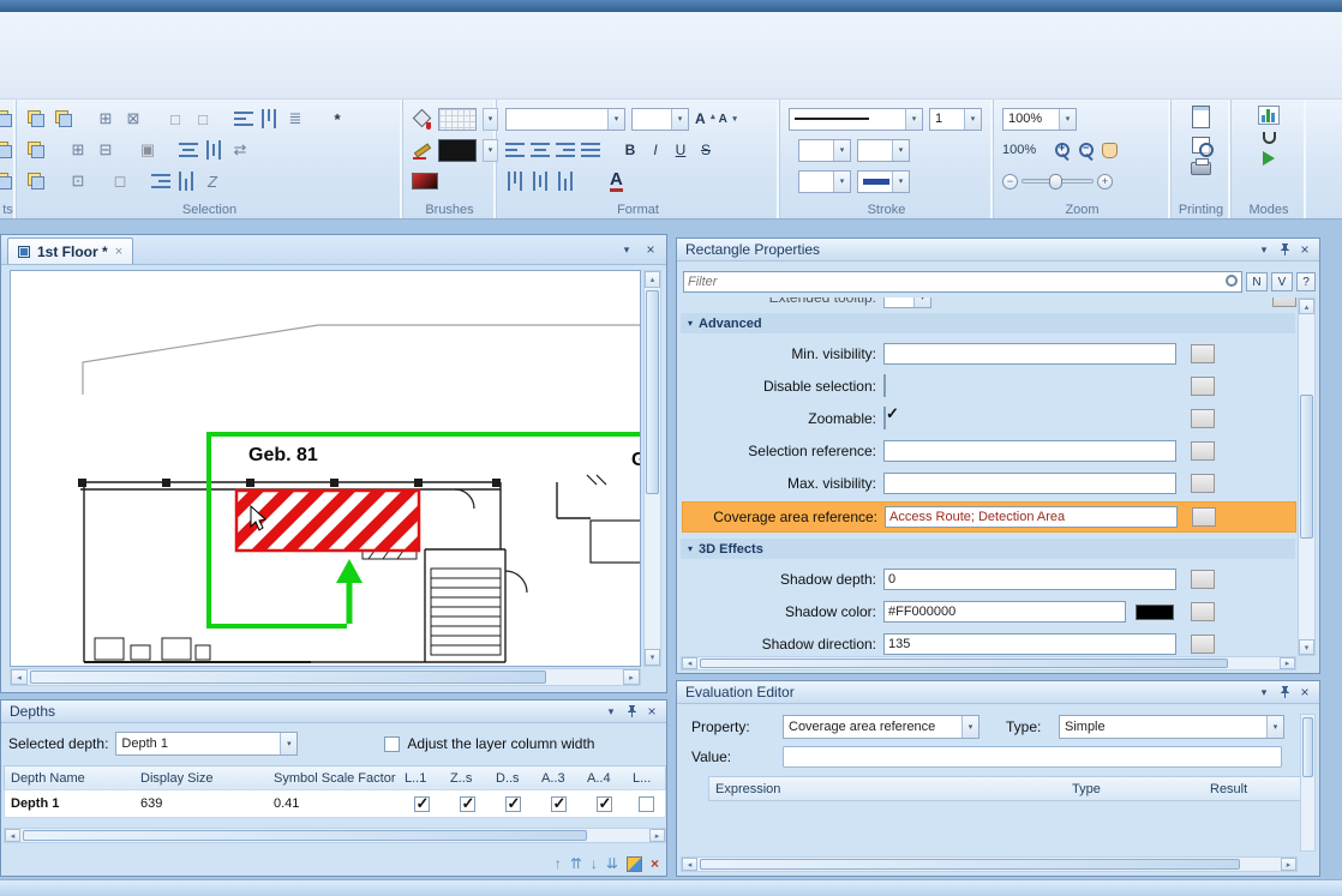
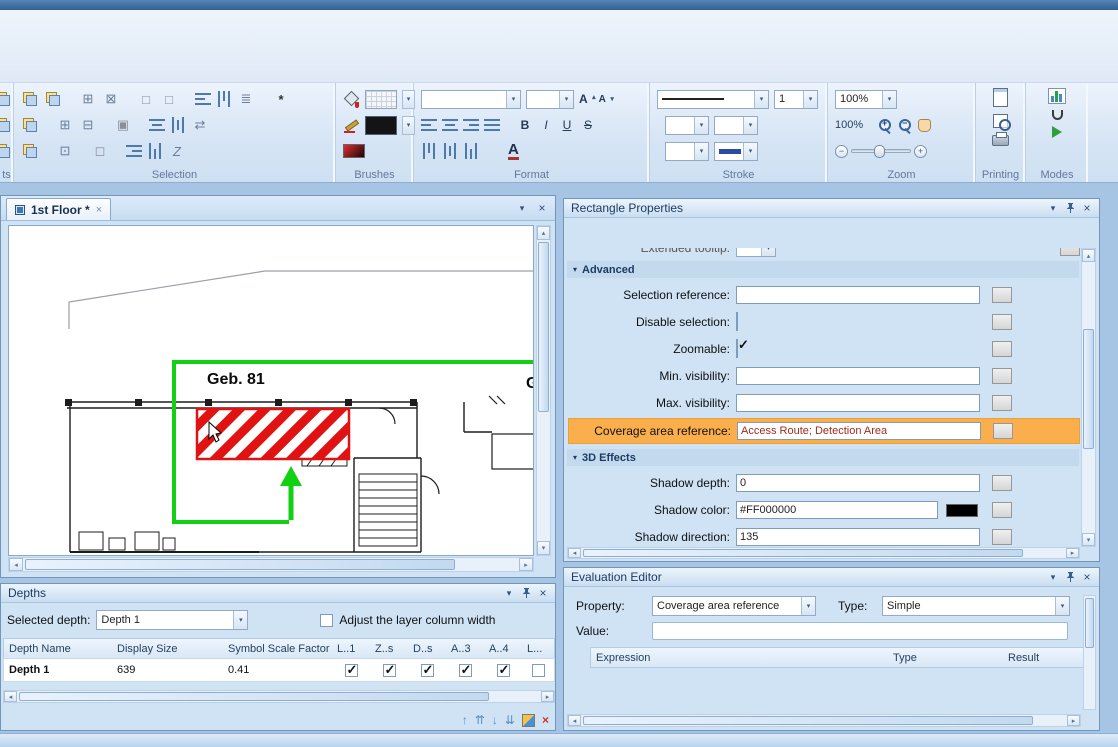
  ts
  ⊞
  ⊠
  □
  □
  ≣
  *
  ⊞
  ⊟
  ▣
  ⇄
  ⊡
  ◻
  Z
  Selection
  Brushes
  A
  A
  B
  I
  U
  S
  A
  Format
  1
  Stroke
  100%
  100%
  +
  −
  −
  +
  Zoom
  Printing
  Modes
  1st Floor *
  ×
  ▾
  ×
  Geb. 81
  G
  Rectangle Properties
  ▾
  ×
- Filter
- N
- V
- ?
  Extended tooltip:
  Advanced
- Min. visibility:
+ Selection reference:
  Disable selection:
  Zoomable:
- Selection reference:
+ Min. visibility:
  Max. visibility:
  Coverage area reference:
  Access Route; Detection Area
  3D Effects
  Shadow depth:
  0
  Shadow color:
  #FF000000
  Shadow direction:
  135
  Depths
  ▾
  ×
  Selected depth:
  Depth 1
  Adjust the layer column width
  Depth Name
  Display Size
  Symbol Scale Factor
  L..1
  Z..s
  D..s
  A..3
  A..4
  L...
  Depth 1
  639
  0.41
  ↑
  ⇈
  ↓
  ⇊
  ×
  Evaluation Editor
  ▾
  ×
  Property:
  Coverage area reference
  Type:
  Simple
  Value:
  Expression
  Type
  Result
